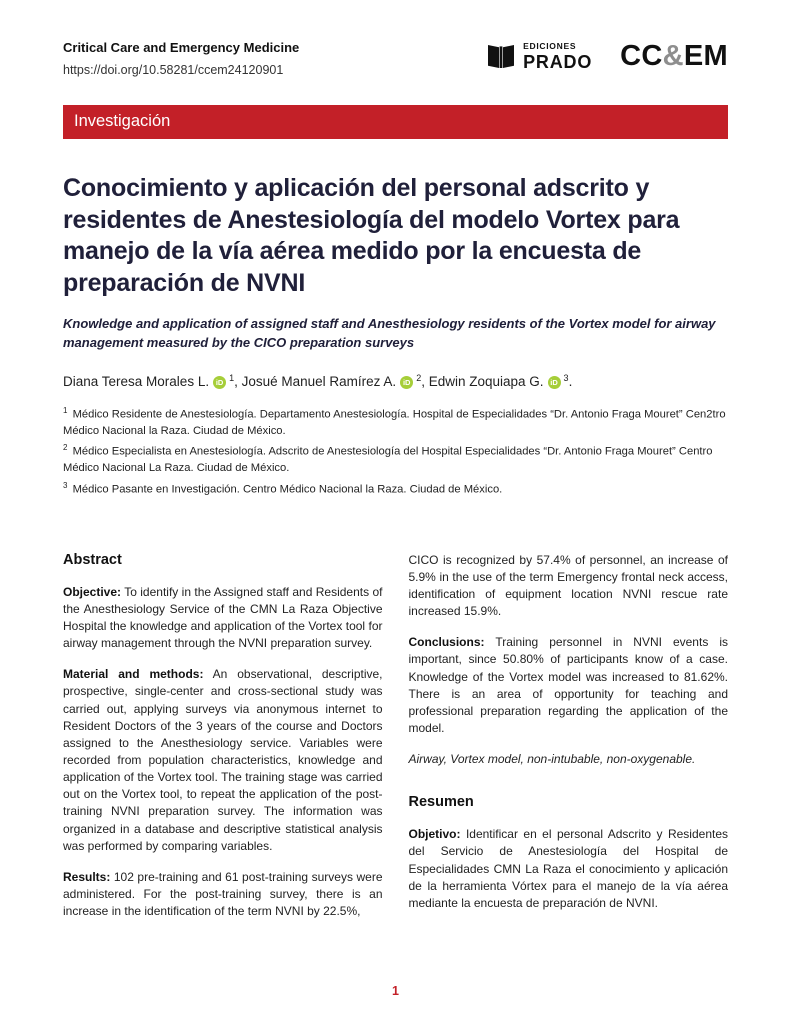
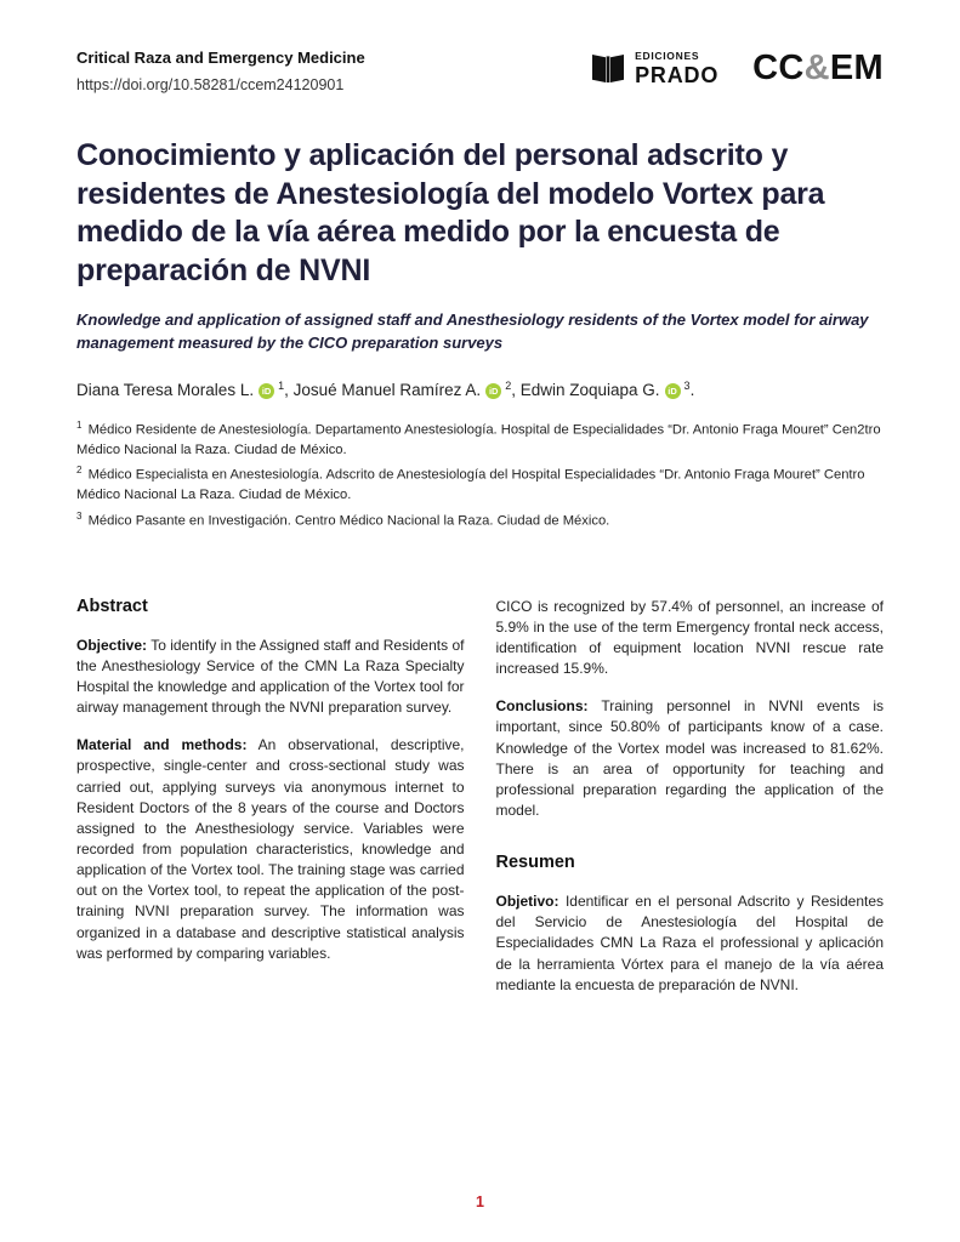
- Critical Care and Emergency Medicine
+ Critical Raza and Emergency Medicine
  https://doi.org/10.58281/ccem24120901
  EDICIONES
  PRADO
  CC&EM
- Investigación
- Conocimiento y aplicación del personal adscrito y residentes de Anestesiología del modelo Vortex para manejo de la vía aérea medido por la encuesta de preparación de NVNI
+ Conocimiento y aplicación del personal adscrito y residentes de Anestesiología del modelo Vortex para medido de la vía aérea medido por la encuesta de preparación de NVNI
  Knowledge and application of assigned staff and Anesthesiology residents of the Vortex model for airway management measured by the CICO preparation surveys
  Diana Teresa Morales L. iD1, Josué Manuel Ramírez A. iD2, Edwin Zoquiapa G. iD3.
  1 Médico Residente de Anestesiología. Departamento Anestesiología. Hospital de Especialidades “Dr. Antonio Fraga Mouret” Cen2tro Médico Nacional la Raza. Ciudad de México.
  2 Médico Especialista en Anestesiología. Adscrito de Anestesiología del Hospital Especialidades “Dr. Antonio Fraga Mouret” Centro Médico Nacional La Raza. Ciudad de México.
  3 Médico Pasante en Investigación. Centro Médico Nacional la Raza. Ciudad de México.
  Abstract
- Objective: To identify in the Assigned staff and Residents of the Anesthesiology Service of the CMN La Raza Objective Hospital the knowledge and application of the Vortex tool for airway management through the NVNI preparation survey.
+ Objective: To identify in the Assigned staff and Residents of the Anesthesiology Service of the CMN La Raza Specialty Hospital the knowledge and application of the Vortex tool for airway management through the NVNI preparation survey.
- Material and methods: An observational, descriptive, prospective, single-center and cross-sectional study was carried out, applying surveys via anonymous internet to Resident Doctors of the 3 years of the course and Doctors assigned to the Anesthesiology service. Variables were recorded from population characteristics, knowledge and application of the Vortex tool. The training stage was carried out on the Vortex tool, to repeat the application of the post-training NVNI preparation survey. The information was organized in a database and descriptive statistical analysis was performed by comparing variables.
+ Material and methods: An observational, descriptive, prospective, single-center and cross-sectional study was carried out, applying surveys via anonymous internet to Resident Doctors of the 8 years of the course and Doctors assigned to the Anesthesiology service. Variables were recorded from population characteristics, knowledge and application of the Vortex tool. The training stage was carried out on the Vortex tool, to repeat the application of the post-training NVNI preparation survey. The information was organized in a database and descriptive statistical analysis was performed by comparing variables.
- Results: 102 pre-training and 61 post-training surveys were administered. For the post-training survey, there is an increase in the identification of the term NVNI by 22.5%,
  CICO is recognized by 57.4% of personnel, an increase of 5.9% in the use of the term Emergency frontal neck access, identification of equipment location NVNI rescue rate increased 15.9%.
  Conclusions: Training personnel in NVNI events is important, since 50.80% of participants know of a case. Knowledge of the Vortex model was increased to 81.62%. There is an area of opportunity for teaching and professional preparation regarding the application of the model.
- Airway, Vortex model, non-intubable, non-oxygenable.
  Resumen
- Objetivo: Identificar en el personal Adscrito y Residentes del Servicio de Anestesiología del Hospital de Especialidades CMN La Raza el conocimiento y aplicación de la herramienta Vórtex para el manejo de la vía aérea mediante la encuesta de preparación de NVNI.
+ Objetivo: Identificar en el personal Adscrito y Residentes del Servicio de Anestesiología del Hospital de Especialidades CMN La Raza el professional y aplicación de la herramienta Vórtex para el manejo de la vía aérea mediante la encuesta de preparación de NVNI.
  1
